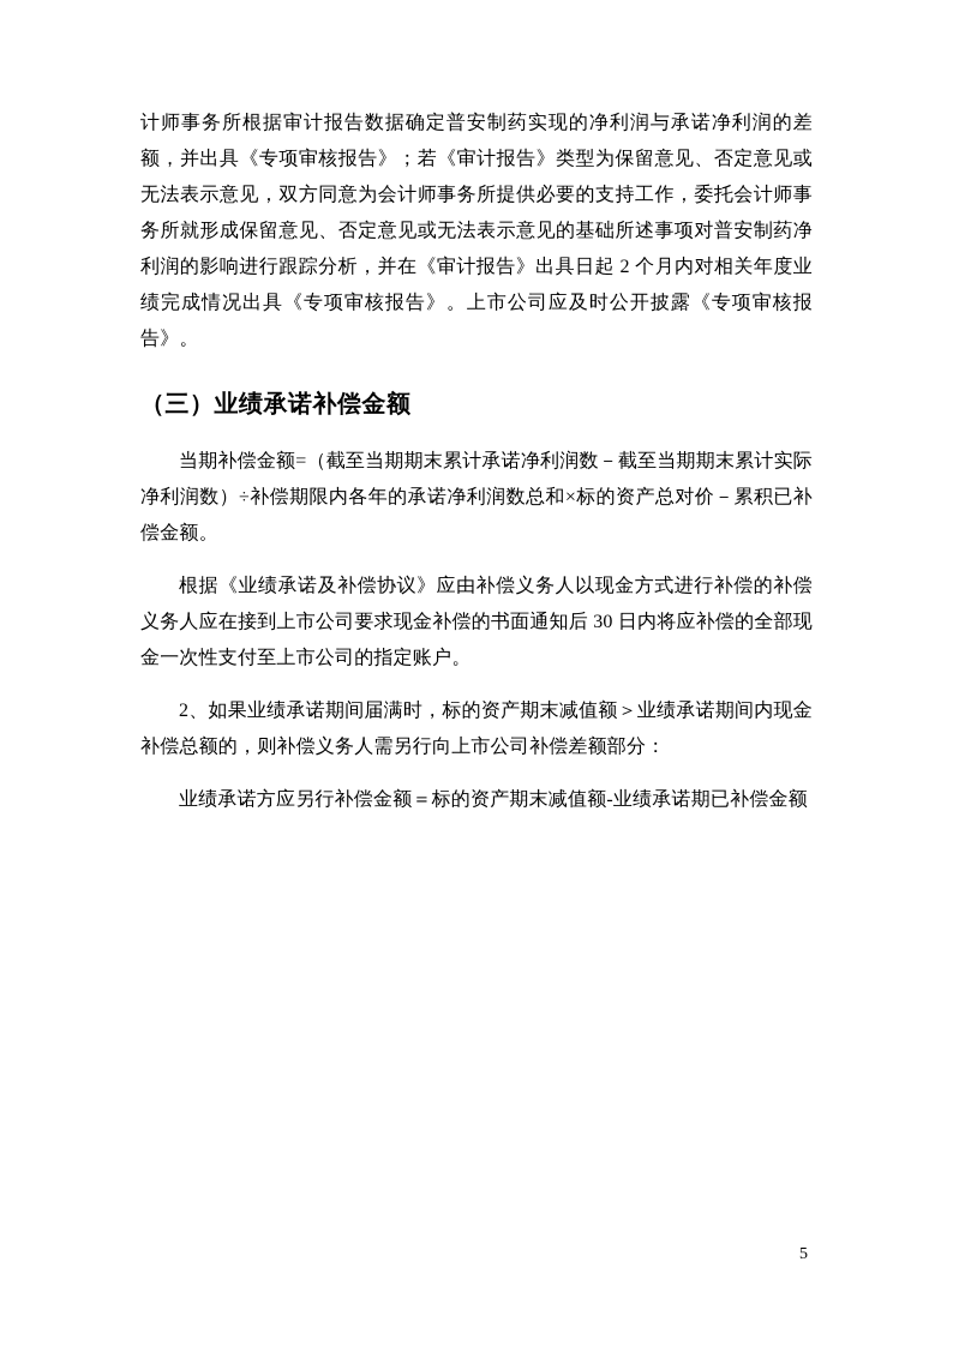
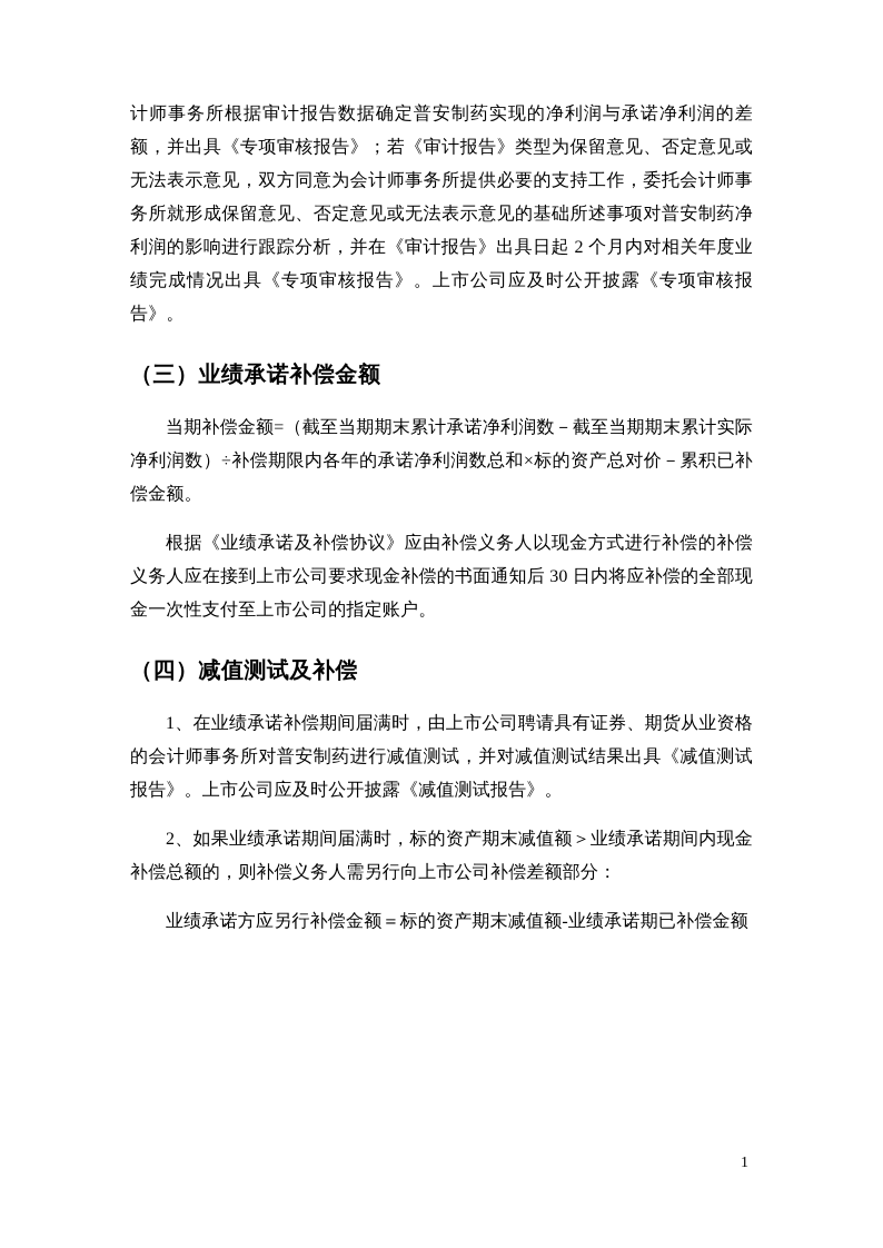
  计师事务所根据审计报告数据确定普安制药实现的净利润与承诺净利润的差额，并出具《专项审核报告》；若《审计报告》类型为保留意见、否定意见或无法表示意见，双方同意为会计师事务所提供必要的支持工作，委托会计师事务所就形成保留意见、否定意见或无法表示意见的基础所述事项对普安制药净利润的影响进行跟踪分析，并在《审计报告》出具日起 2 个月内对相关年度业绩完成情况出具《专项审核报告》。上市公司应及时公开披露《专项审核报告》。
  （三）业绩承诺补偿金额
  当期补偿金额=（截至当期期末累计承诺净利润数－截至当期期末累计实际净利润数）÷补偿期限内各年的承诺净利润数总和×标的资产总对价－累积已补偿金额。
  根据《业绩承诺及补偿协议》应由补偿义务人以现金方式进行补偿的补偿义务人应在接到上市公司要求现金补偿的书面通知后 30 日内将应补偿的全部现金一次性支付至上市公司的指定账户。
+ （四）减值测试及补偿
+ 1、在业绩承诺补偿期间届满时，由上市公司聘请具有证券、期货从业资格的会计师事务所对普安制药进行减值测试，并对减值测试结果出具《减值测试报告》。上市公司应及时公开披露《减值测试报告》。
  2、如果业绩承诺期间届满时，标的资产期末减值额＞业绩承诺期间内现金补偿总额的，则补偿义务人需另行向上市公司补偿差额部分：
  业绩承诺方应另行补偿金额＝标的资产期末减值额-业绩承诺期已补偿金额
- 5
+ 1
